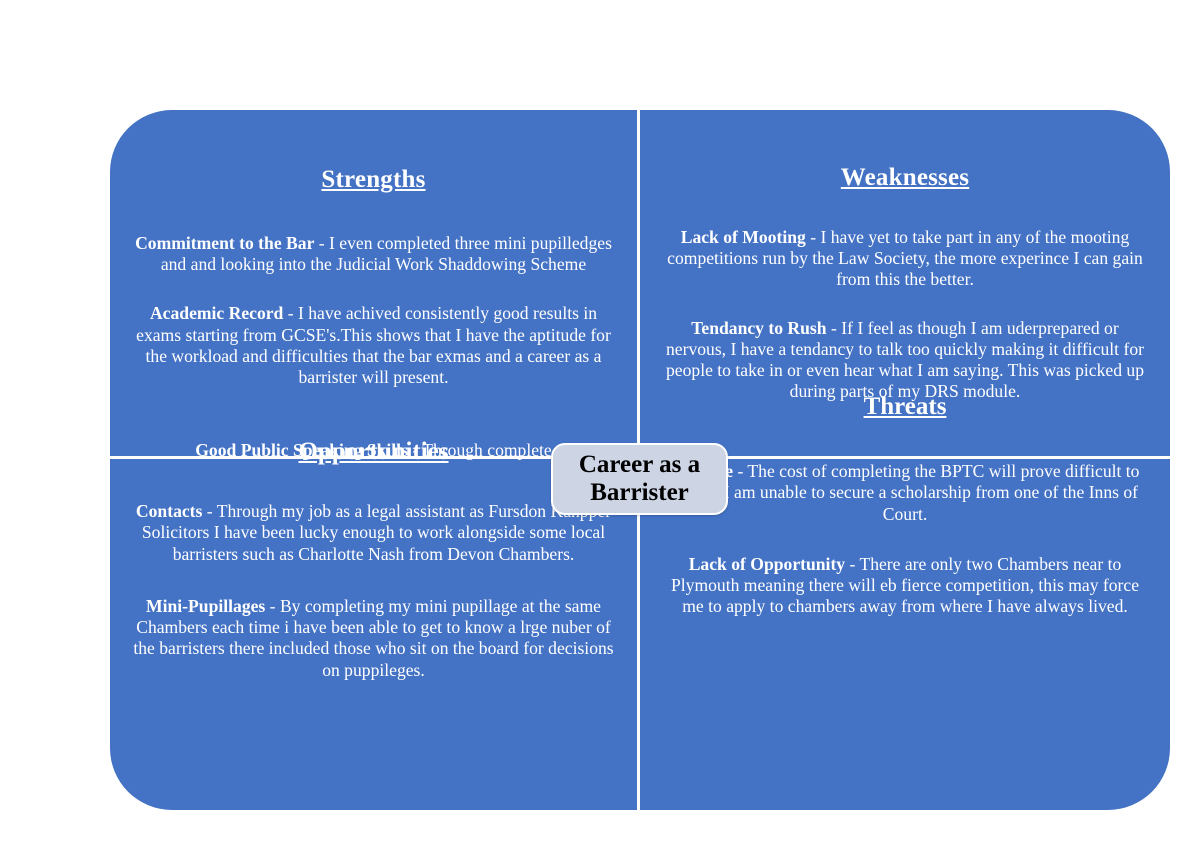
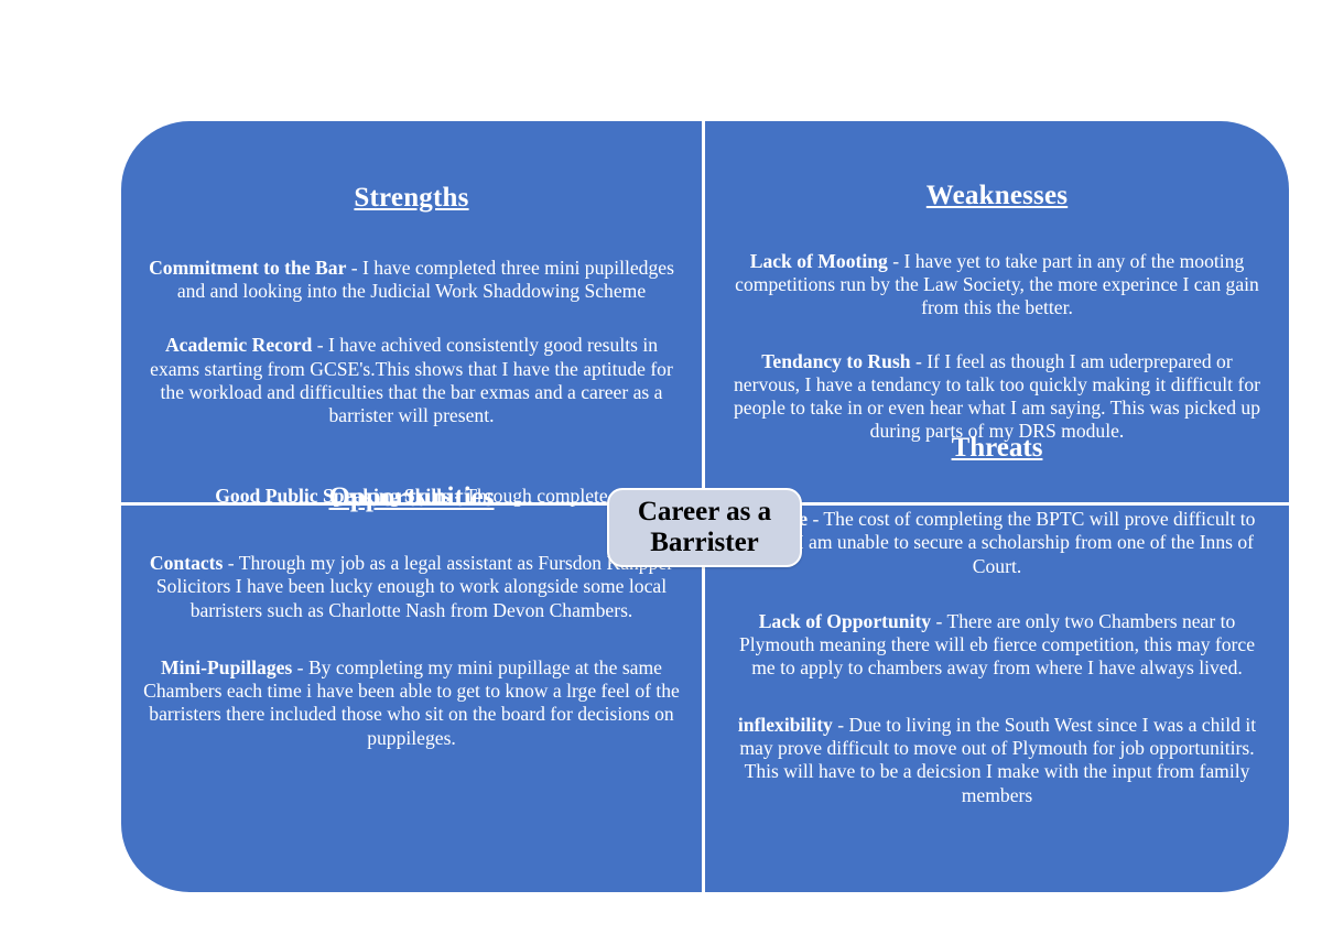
  Strengths
- Commitment to the Bar - I even completed three mini pupilledges and and looking into the Judicial Work Shaddowing Scheme
+ Commitment to the Bar - I have completed three mini pupilledges and and looking into the Judicial Work Shaddowing Scheme
  Academic Record - I have achived consistently good results in exams starting from GCSE's.This shows that I have the aptitude for the workload and difficulties that the bar exmas and a career as a barrister will present.
  Good Public Speaking Skills - Through complete
  Weaknesses
  Lack of Mooting - I have yet to take part in any of the mooting competitions run by the Law Society, the more experince I can gain from this the better.
  Tendancy to Rush - If I feel as though I am uderprepared or nervous, I have a tendancy to talk too quickly making it difficult for people to take in or even hear what I am saying. This was picked up during parts of my DRS module.
  Contacts - Through my job as a legal assistant as Fursdon Solicitors I have been lucky enough to work alongside some local barristers such as Charlotte Nash from Devon Chambers.
- Mini-Pupillages - By completing my mini pupillage at the same Chambers each time i have been able to get to know a lrge nuber of the barristers there included those who sit on the board for decisions on puppileges.
+ Mini-Pupillages - By completing my mini pupillage at the same Chambers each time i have been able to get to know a lrge feel of the barristers there included those who sit on the board for decisions on puppileges.
  e - The cost of completing the BPTC will prove difficult to am unable to secure a scholarship from one of the Inns of Court.
  Lack of Opportunity - There are only two Chambers near to Plymouth meaning there will eb fierce competition, this may force me to apply to chambers away from where I have always lived.
+ inflexibility - Due to living in the South West since I was a child it may prove difficult to move out of Plymouth for job opportunitirs. This will have to be a deicsion I make with the input from family members
  Threats
  Opportunities
  Career as a
  Barrister
